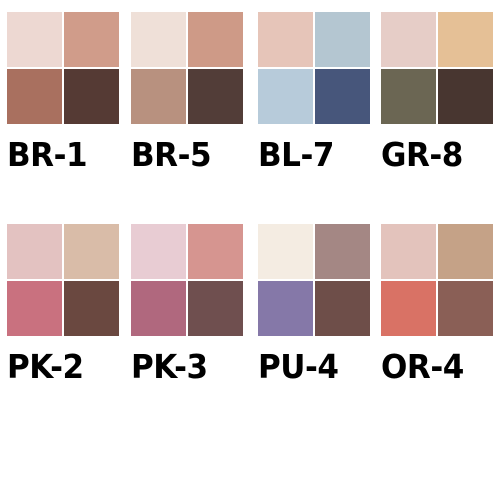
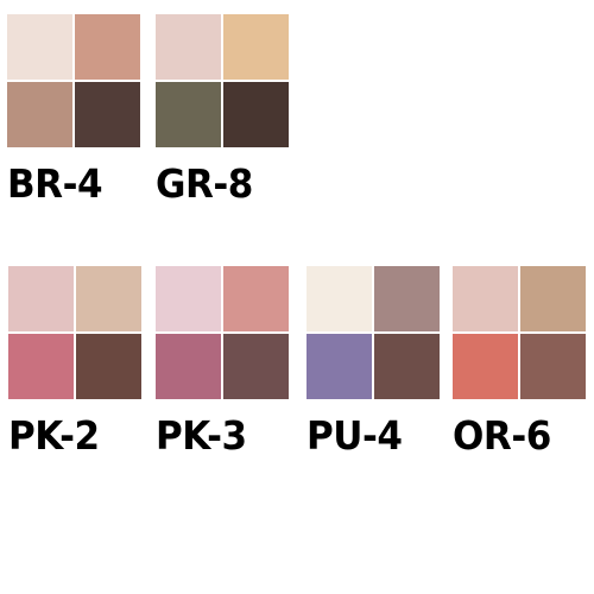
- BR-1
- BR-5
+ BR-4
- BL-7
  GR-8
  PK-2
  PK-3
  PU-4
- OR-4
+ OR-6
